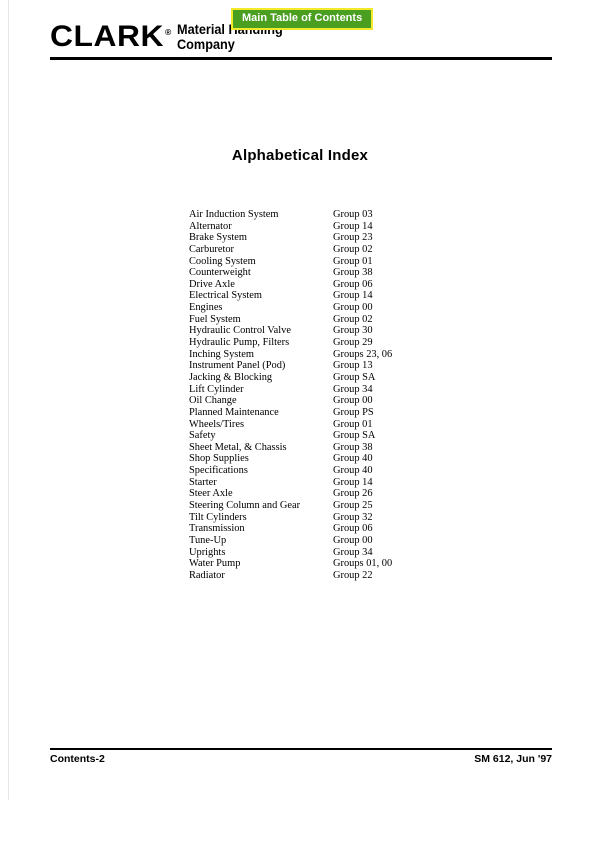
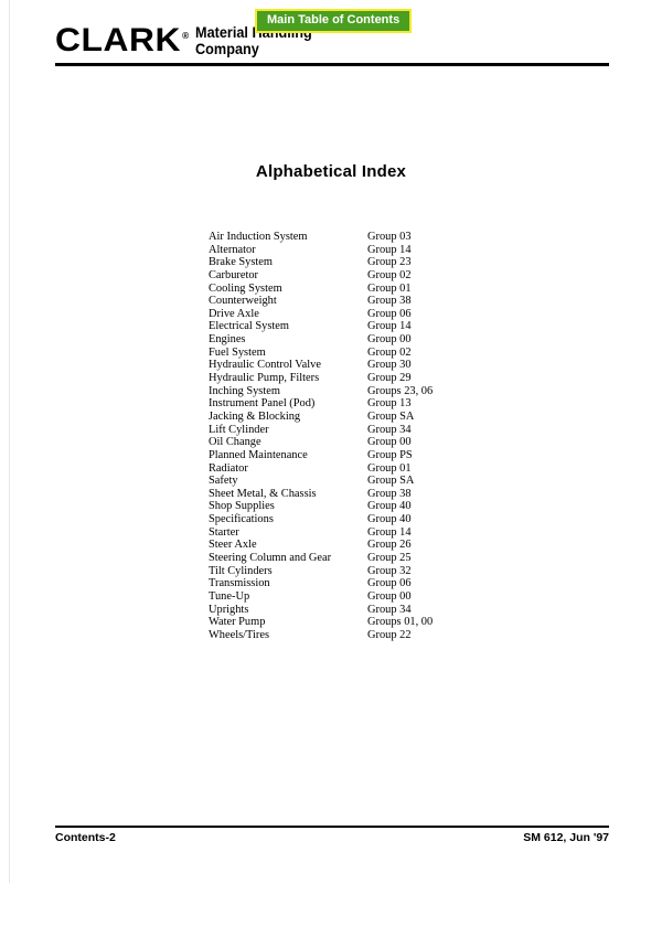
  CLARK ®
  Company
  Main Table of Contents
  Alphabetical Index
  Air Induction System
  Group 03
  Alternator
  Group 14
  Brake System
  Group 23
  Carburetor
  Group 02
  Cooling System
  Group 01
  Counterweight
  Group 38
  Drive Axle
  Group 06
  Electrical System
  Group 14
  Engines
  Group 00
  Fuel System
  Group 02
  Hydraulic Control Valve
  Group 30
  Hydraulic Pump, Filters
  Group 29
  Inching System
  Groups 23, 06
  Instrument Panel (Pod)
  Group 13
  Jacking & Blocking
  Group SA
  Lift Cylinder
  Group 34
  Oil Change
  Group 00
  Planned Maintenance
  Group PS
- Wheels/Tires
+ Radiator
  Group 01
  Safety
  Group SA
  Sheet Metal, & Chassis
  Group 38
  Shop Supplies
  Group 40
  Specifications
  Group 40
  Starter
  Group 14
  Steer Axle
  Group 26
  Steering Column and Gear
  Group 25
  Tilt Cylinders
  Group 32
  Transmission
  Group 06
  Tune-Up
  Group 00
  Uprights
  Group 34
  Water Pump
  Groups 01, 00
- Radiator
+ Wheels/Tires
  Group 22
  Contents-2
  SM 612, Jun '97
